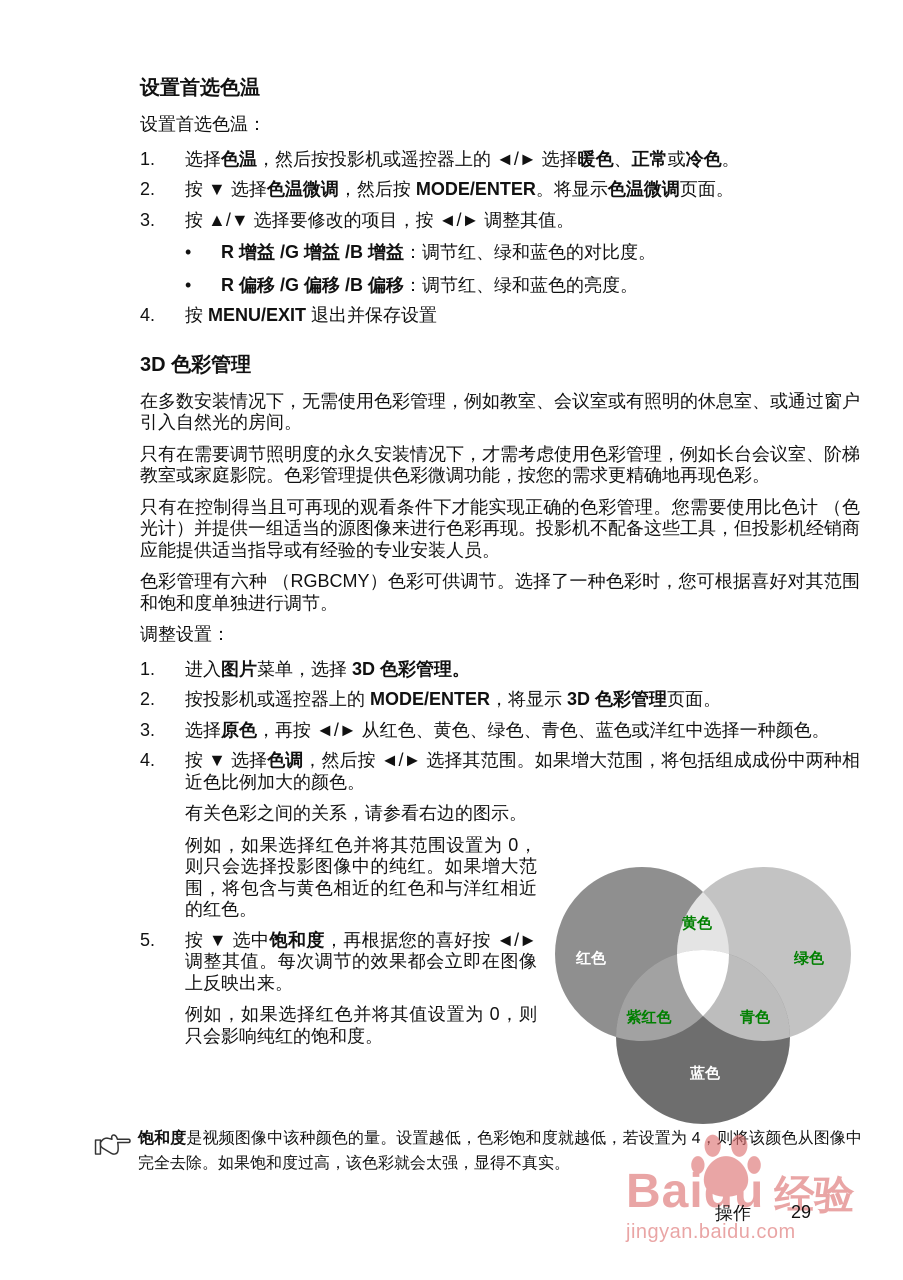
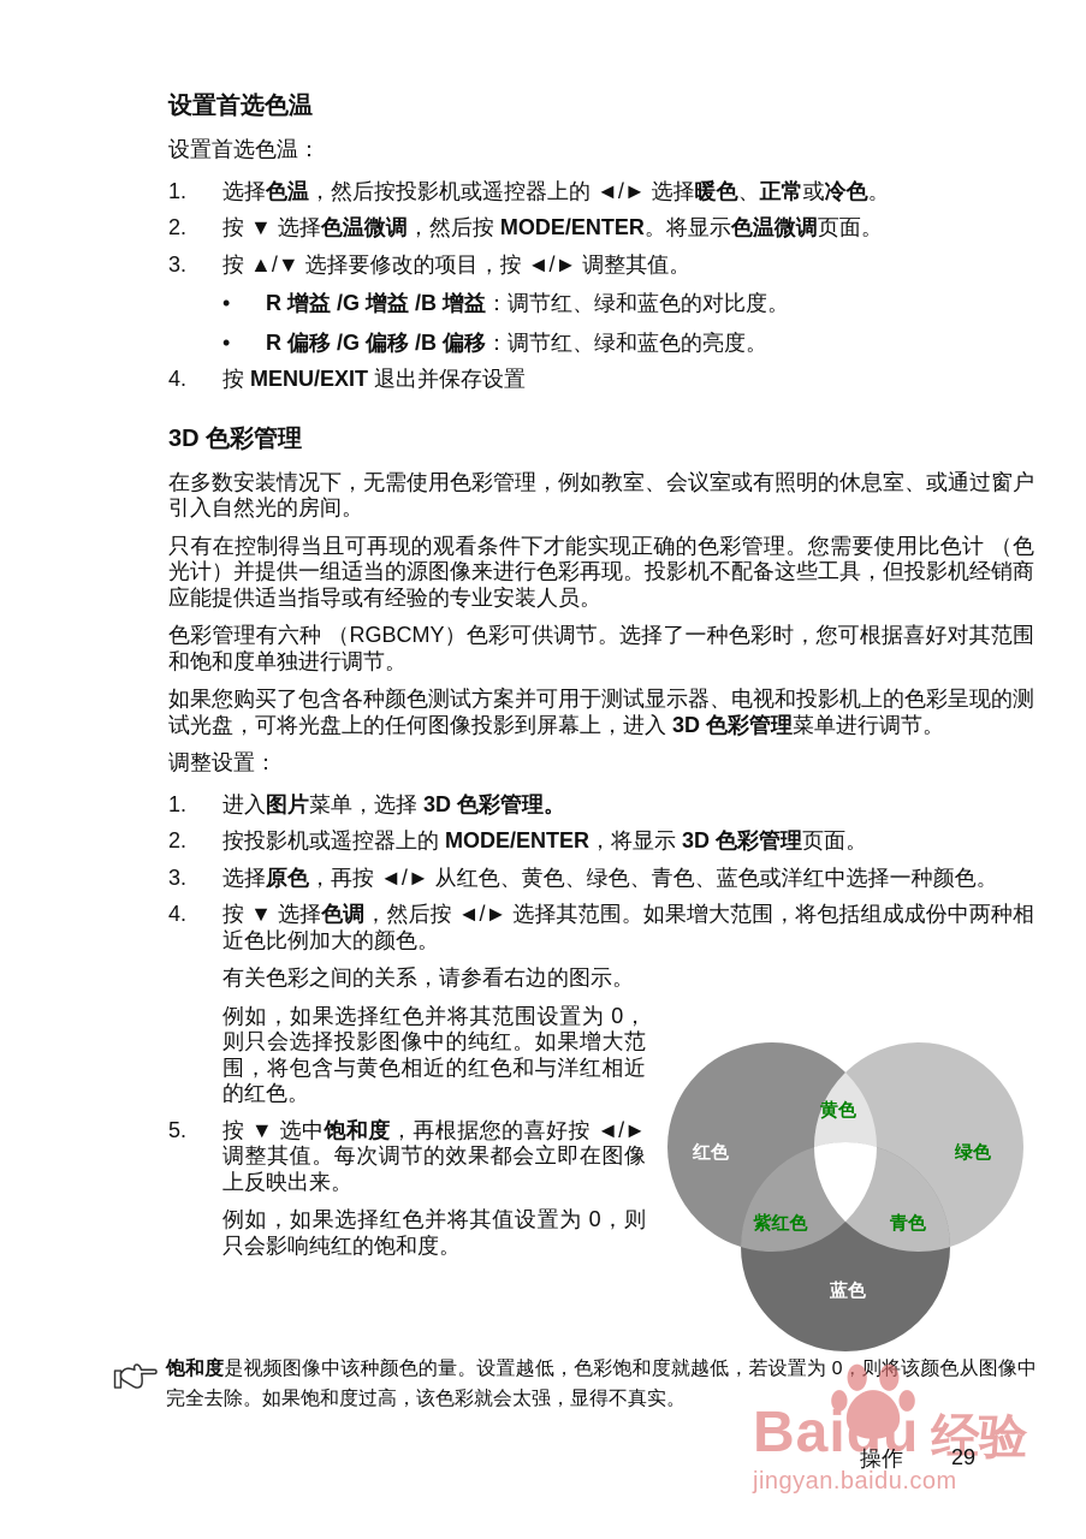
  设置首选色温
  设置首选色温：
  1.
  选择色温，然后按投影机或遥控器上的 ◄/► 选择暖色、正常或冷色。
  2.
  按 ▼ 选择色温微调，然后按 MODE/ENTER。将显示色温微调页面。
  3.
  按 ▲/▼ 选择要修改的项目，按 ◄/► 调整其值。
  •
  R 增益 /G 增益 /B 增益：调节红、绿和蓝色的对比度。
  •
  R 偏移 /G 偏移 /B 偏移：调节红、绿和蓝色的亮度。
  4.
  按 MENU/EXIT 退出并保存设置
  3D 色彩管理
  在多数安装情况下，无需使用色彩管理，例如教室、会议室或有照明的休息室、或通过窗户引入自然光的房间。
- 只有在需要调节照明度的永久安装情况下，才需考虑使用色彩管理，例如长台会议室、阶梯教室或家庭影院。色彩管理提供色彩微调功能，按您的需求更精确地再现色彩。
  只有在控制得当且可再现的观看条件下才能实现正确的色彩管理。您需要使用比色计 （色光计）并提供一组适当的源图像来进行色彩再现。投影机不配备这些工具，但投影机经销商应能提供适当指导或有经验的专业安装人员。
  色彩管理有六种 （RGBCMY）色彩可供调节。选择了一种色彩时，您可根据喜好对其范围和饱和度单独进行调节。
+ 如果您购买了包含各种颜色测试方案并可用于测试显示器、电视和投影机上的色彩呈现的测试光盘，可将光盘上的任何图像投影到屏幕上，进入 3D 色彩管理菜单进行调节。
  调整设置：
  1.
  进入图片菜单，选择 3D 色彩管理。
  2.
  按投影机或遥控器上的 MODE/ENTER，将显示 3D 色彩管理页面。
  3.
  选择原色，再按 ◄/► 从红色、黄色、绿色、青色、蓝色或洋红中选择一种颜色。
  4.
  按 ▼ 选择色调，然后按 ◄/► 选择其范围。如果增大范围，将包括组成成份中两种相近色比例加大的颜色。
  有关色彩之间的关系，请参看右边的图示。
  例如，如果选择红色并将其范围设置为 0，则只会选择投影图像中的纯红。如果增大范围，将包含与黄色相近的红色和与洋红相近的红色。
  5.
  按 ▼ 选中饱和度，再根据您的喜好按 ◄/► 调整其值。每次调节的效果都会立即在图像上反映出来。
  例如，如果选择红色并将其值设置为 0，则只会影响纯红的饱和度。
  红色
  黄色
  绿色
  紫红色
  青色
  蓝色
- 饱和度是视频图像中该种颜色的量。设置越低，色彩饱和度就越低，若设置为 4，则将该颜色从图像中完全去除。如果饱和度过高，该色彩就会太强，显得不真实。
+ 饱和度是视频图像中该种颜色的量。设置越低，色彩饱和度就越低，若设置为 0，则将该颜色从图像中完全去除。如果饱和度过高，该色彩就会太强，显得不真实。
  Baidu
  经验
  jingyan.baidu.com
  操作
  29
